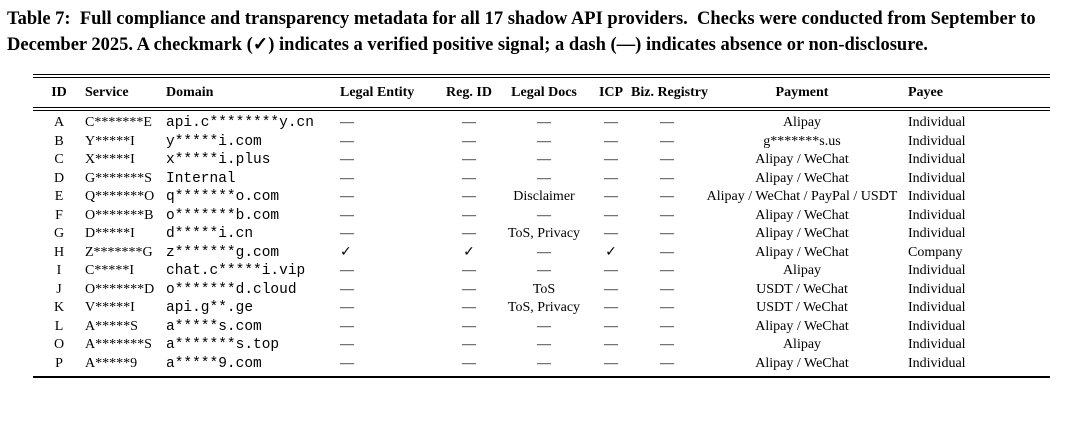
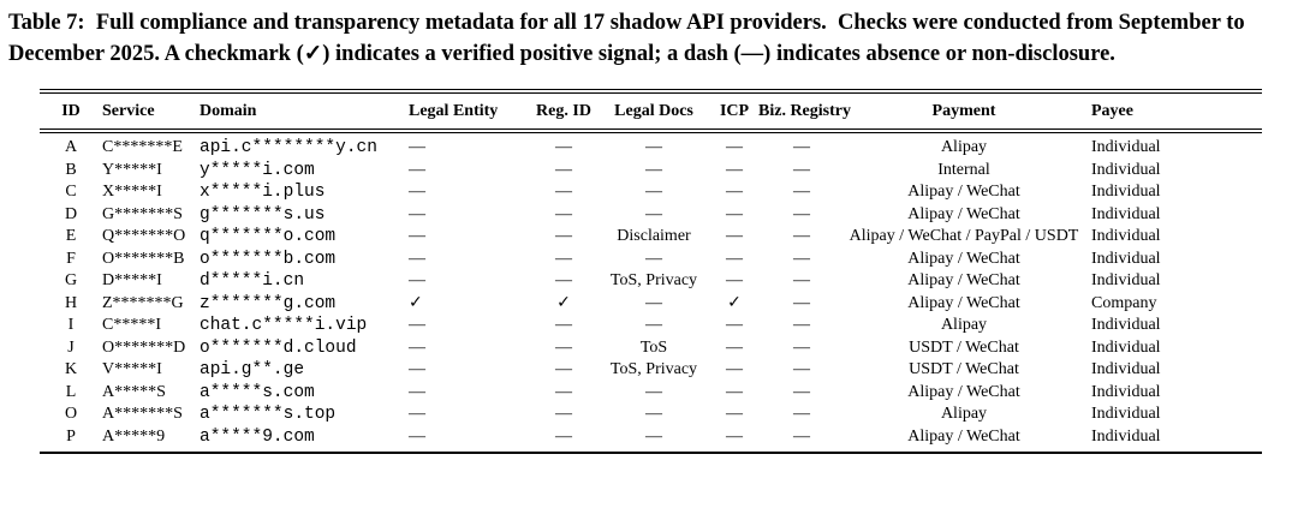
  Table 7: Full compliance and transparency metadata for all 17 shadow API providers. Checks were conducted from September to
  December 2025. A checkmark (✓) indicates a verified positive signal; a dash (—) indicates absence or non-disclosure.
  ID	Service	Domain	Legal Entity	Reg. ID	Legal Docs	ICP	Biz. Registry	Payment	Payee
  A	C*******E	api.c********y.cn	—	—	—	—	—	Alipay	Individual
- B	Y*****I	y*****i.com	—	—	—	—	—	g*******s.us	Individual
+ B	Y*****I	y*****i.com	—	—	—	—	—	Internal	Individual
  C	X*****I	x*****i.plus	—	—	—	—	—	Alipay / WeChat	Individual
- D	G*******S	Internal	—	—	—	—	—	Alipay / WeChat	Individual
+ D	G*******S	g*******s.us	—	—	—	—	—	Alipay / WeChat	Individual
  E	Q*******O	q*******o.com	—	—	Disclaimer	—	—	Alipay / WeChat / PayPal / USDT	Individual
  F	O*******B	o*******b.com	—	—	—	—	—	Alipay / WeChat	Individual
  G	D*****I	d*****i.cn	—	—	ToS, Privacy	—	—	Alipay / WeChat	Individual
  H	Z*******G	z*******g.com	✓	✓	—	✓	—	Alipay / WeChat	Company
  I	C*****I	chat.c*****i.vip	—	—	—	—	—	Alipay	Individual
  J	O*******D	o*******d.cloud	—	—	ToS	—	—	USDT / WeChat	Individual
  K	V*****I	api.g**.ge	—	—	ToS, Privacy	—	—	USDT / WeChat	Individual
  L	A*****S	a*****s.com	—	—	—	—	—	Alipay / WeChat	Individual
  O	A*******S	a*******s.top	—	—	—	—	—	Alipay	Individual
  P	A*****9	a*****9.com	—	—	—	—	—	Alipay / WeChat	Individual
